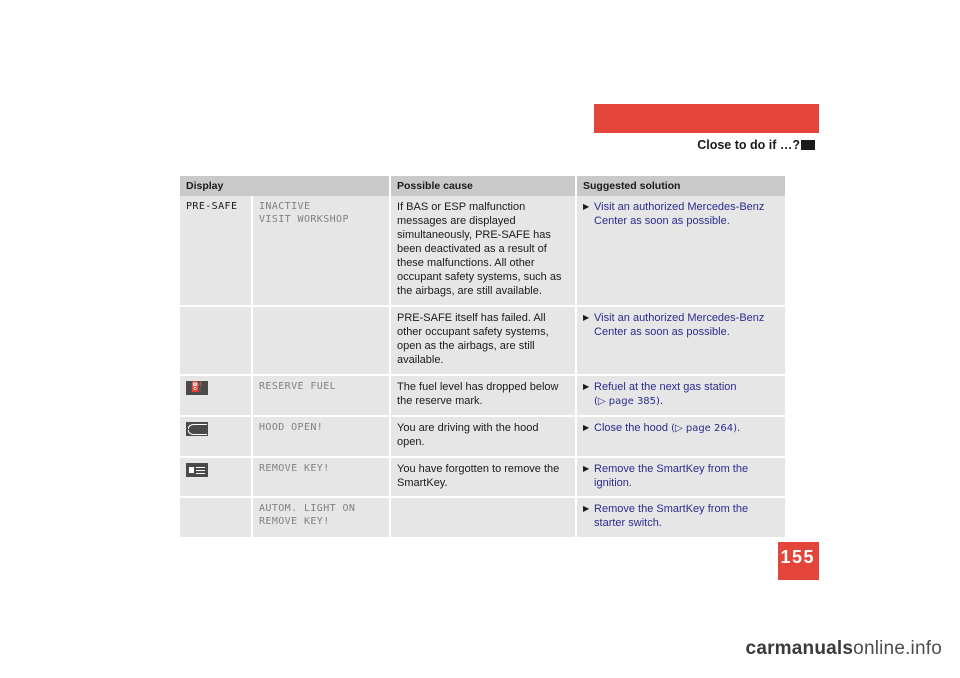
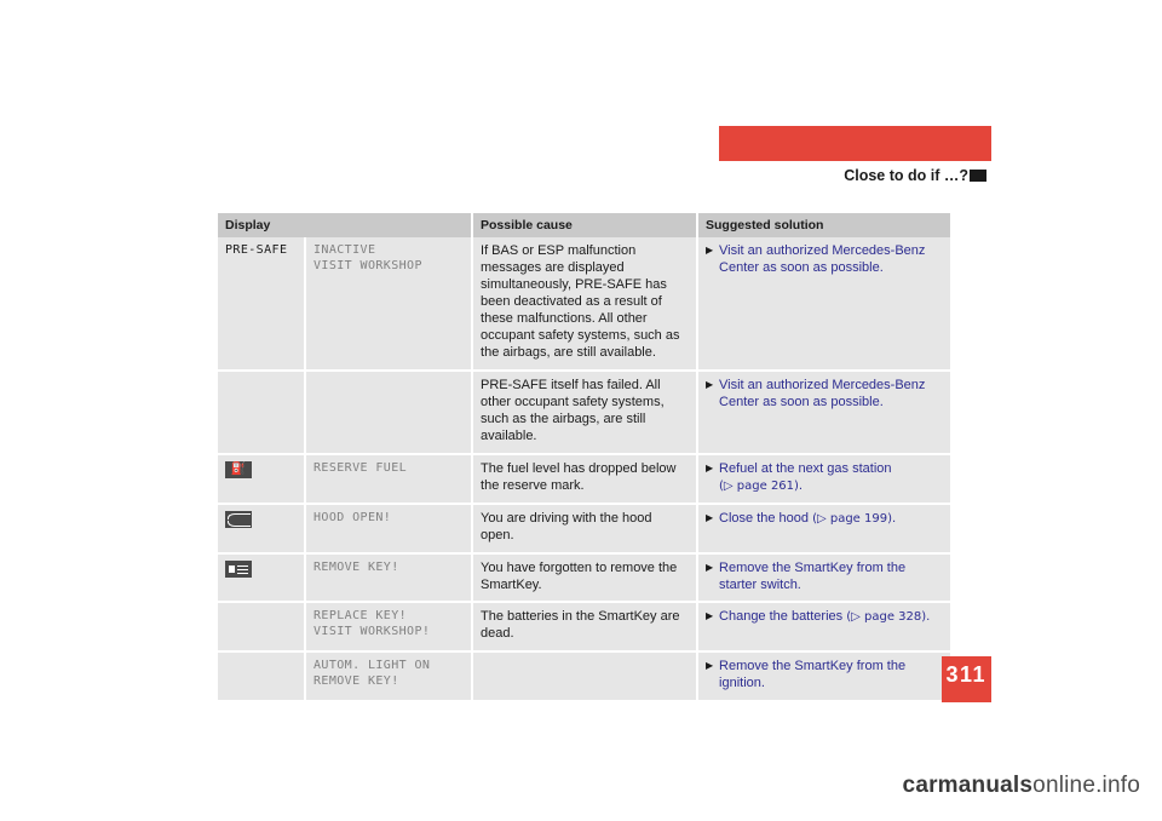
  Close to do if …?
  Display	Possible cause	Suggested solution
  PRE-SAFE	INACTIVEVISIT WORKSHOP	If BAS or ESP malfunction messages are displayed simultaneously, PRE-SAFE has been deactivated as a result of these malfunctions. All other occupant safety systems, such as the airbags, are still available.	▶ Visit an authorized Mercedes-Benz Center as soon as possible.
- 		PRE-SAFE itself has failed. All other occupant safety systems, open as the airbags, are still available.	▶ Visit an authorized Mercedes-Benz Center as soon as possible.
+ 		PRE-SAFE itself has failed. All other occupant safety systems, such as the airbags, are still available.	▶ Visit an authorized Mercedes-Benz Center as soon as possible.
- ⛽	RESERVE FUEL	The fuel level has dropped below the reserve mark.	▶ Refuel at the next gas station (▷ page 385).
+ ⛽	RESERVE FUEL	The fuel level has dropped below the reserve mark.	▶ Refuel at the next gas station (▷ page 261).
- 	HOOD OPEN!	You are driving with the hood open.	▶ Close the hood (▷ page 264).
+ 	HOOD OPEN!	You are driving with the hood open.	▶ Close the hood (▷ page 199).
- 	REMOVE KEY!	You have forgotten to remove the SmartKey.	▶ Remove the SmartKey from the ignition.
+ 	REMOVE KEY!	You have forgotten to remove the SmartKey.	▶ Remove the SmartKey from the starter switch.
+ 	REPLACE KEY!VISIT WORKSHOP!	The batteries in the SmartKey are dead.	▶ Change the batteries (▷ page 328).
- 	AUTOM. LIGHT ONREMOVE KEY!		▶ Remove the SmartKey from the starter switch.
+ 	AUTOM. LIGHT ONREMOVE KEY!		▶ Remove the SmartKey from the ignition.
- 155
+ 311
  carmanualsonline.info
